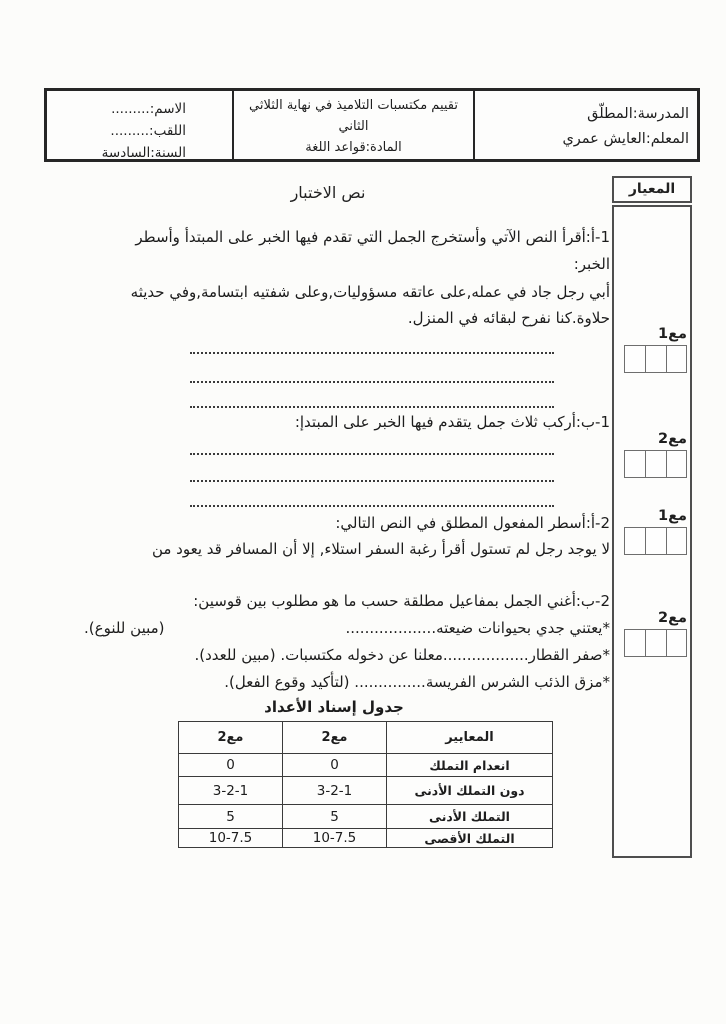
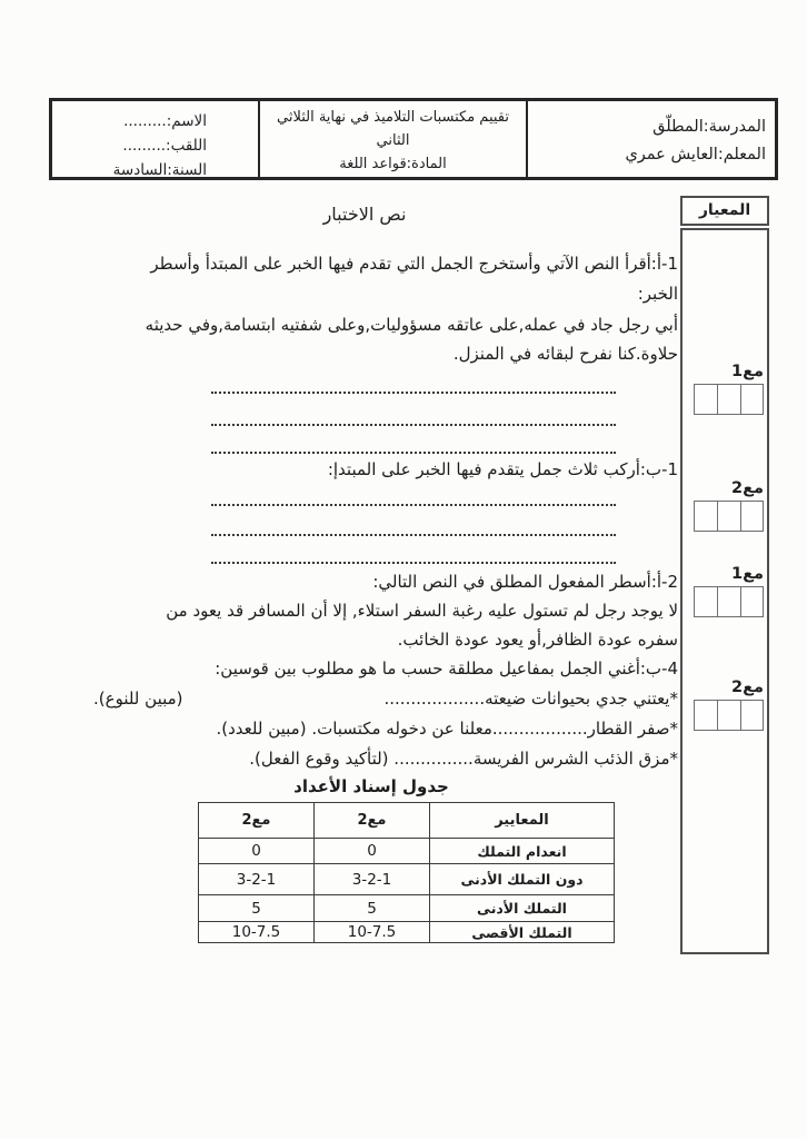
  المدرسة:المطلّق
  المعلم:العايش عمري
  تقييم مكتسبات التلاميذ في نهاية الثلاثي
  الثاني
  المادة:قواعد اللغة
  الاسم:.........
  اللقب:.........
  السنة:السادسة
  نص الاختبار
  المعيار
  مع1
  مع2
  مع1
  مع2
  1-أ:أقرأ النص الآتي وأستخرج الجمل التي تقدم فيها الخبر على المبتدأ وأسطر
  الخبر:
  أبي رجل جاد في عمله,على عاتقه مسؤوليات,وعلى شفتيه ابتسامة,وفي حديثه
  حلاوة.كنا نفرح لبقائه في المنزل.
  1-ب:أركب ثلاث جمل يتقدم فيها الخبر على المبتدإ:
  2-أ:أسطر المفعول المطلق في النص التالي:
- لا يوجد رجل لم تستول أقرأ رغبة السفر استلاء, إلا أن المسافر قد يعود من
+ لا يوجد رجل لم تستول عليه رغبة السفر استلاء, إلا أن المسافر قد يعود من
+ سفره عودة الظافر,أو يعود عودة الخائب.
- 2-ب:أغني الجمل بمفاعيل مطلقة حسب ما هو مطلوب بين قوسين:
+ 4-ب:أغني الجمل بمفاعيل مطلقة حسب ما هو مطلوب بين قوسين:
  *يعتني جدي بحيوانات ضيعته...................
  (مبين للنوع).
  *صفر القطار..................معلنا عن دخوله مكتسبات. (مبين للعدد).
  *مزق الذئب الشرس الفريسة............... (لتأكيد وقوع الفعل).
  جدول إسناد الأعداد
  المعايير	مع2	مع2
  انعدام التملك	0	0
  دون التملك الأدنى	3-2-1	3-2-1
  التملك الأدنى	5	5
  التملك الأقصى	10-7.5	10-7.5
